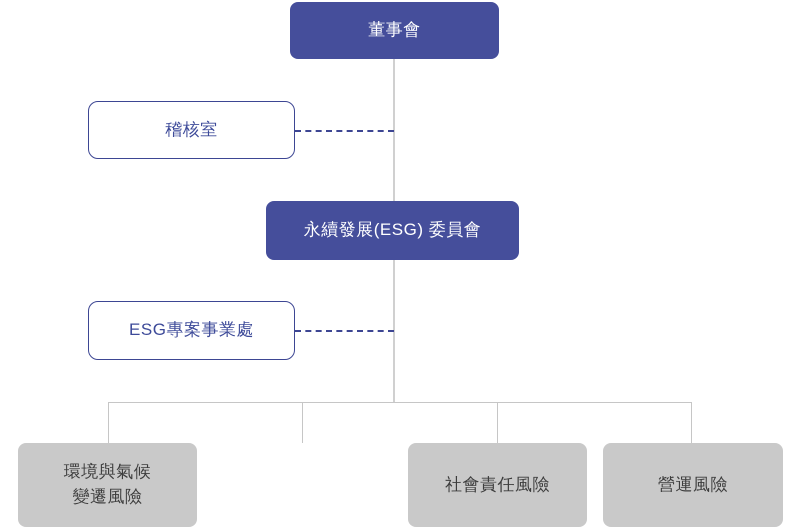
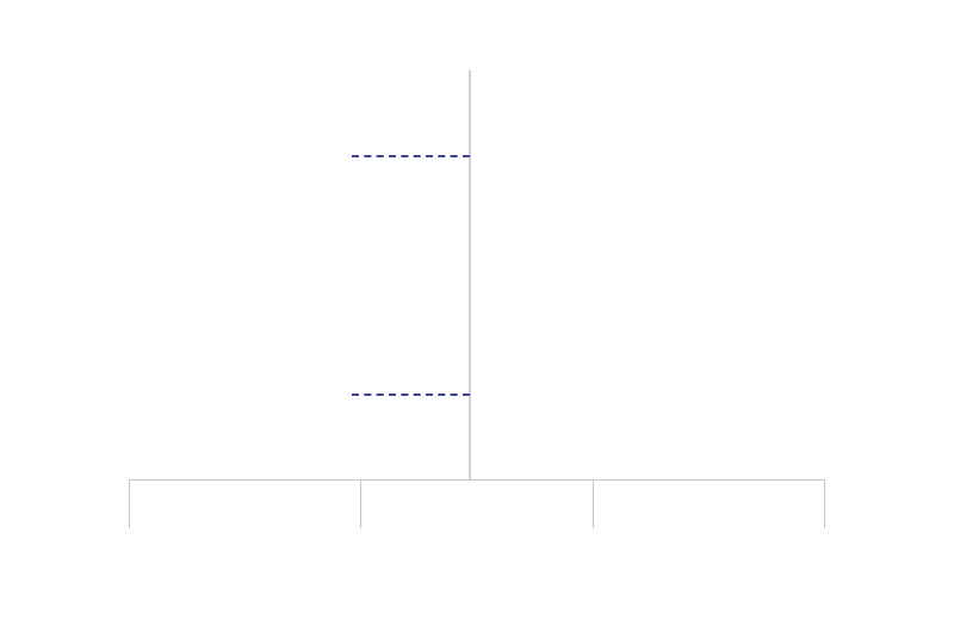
- 董事會
- 稽核室
- 永續發展(ESG) 委員會
- ESG專案事業處
- 環境與氣候
- 變遷風險
- 社會責任風險
- 營運風險
